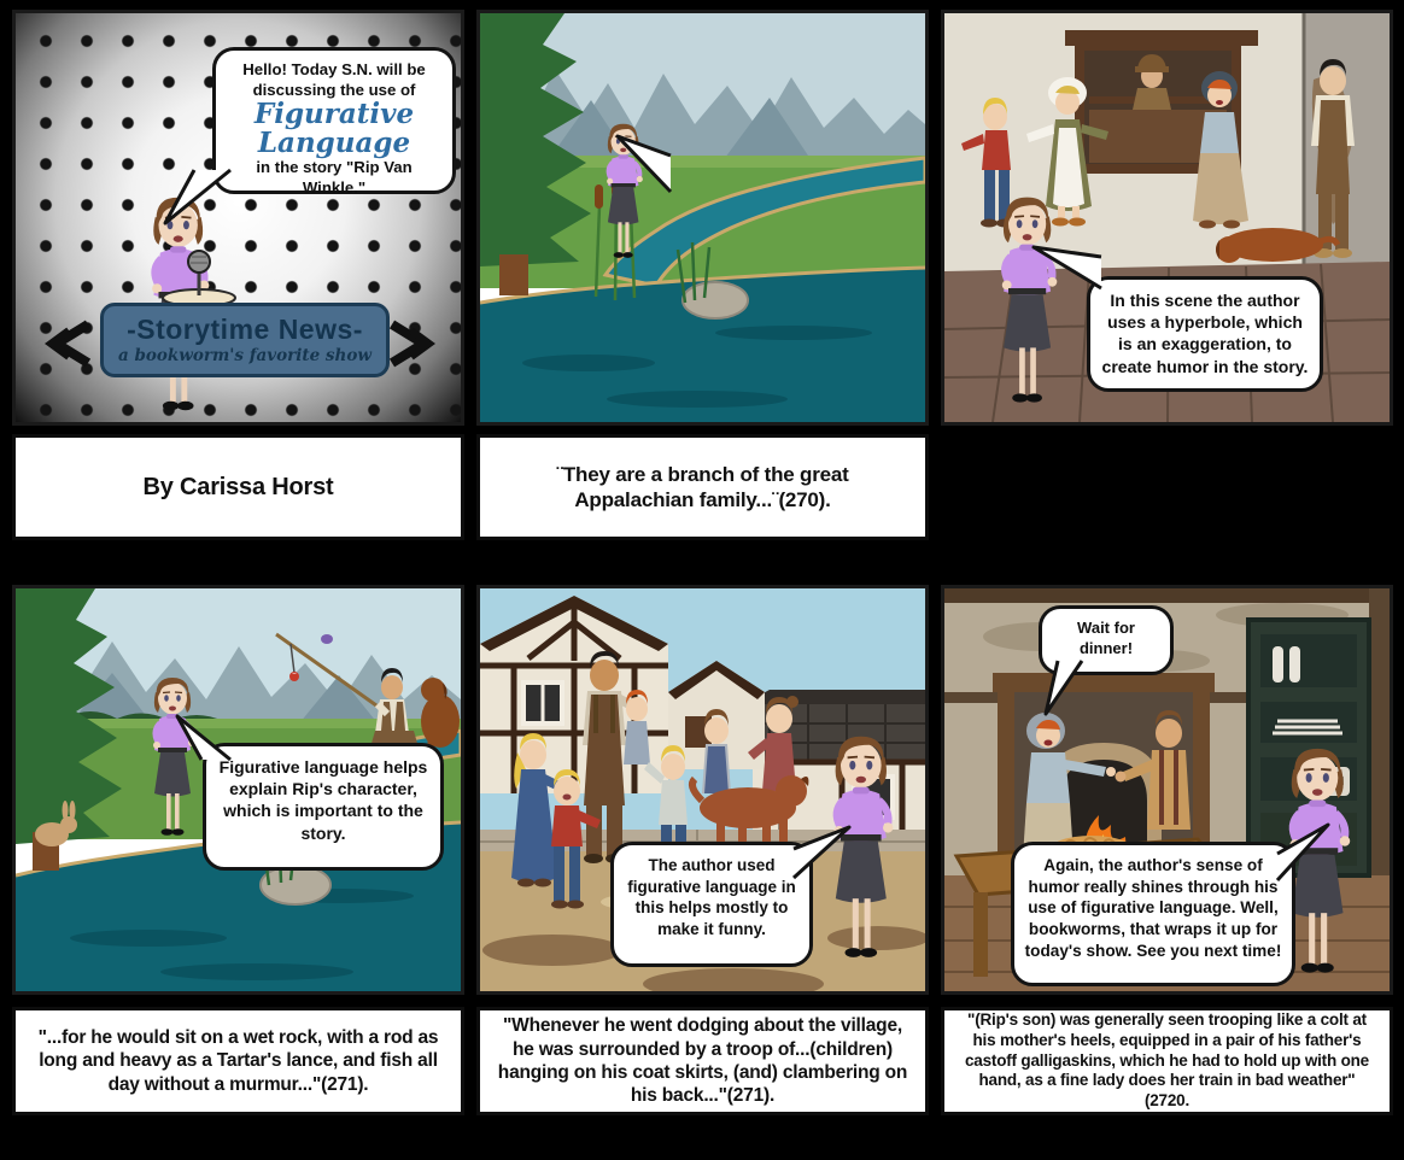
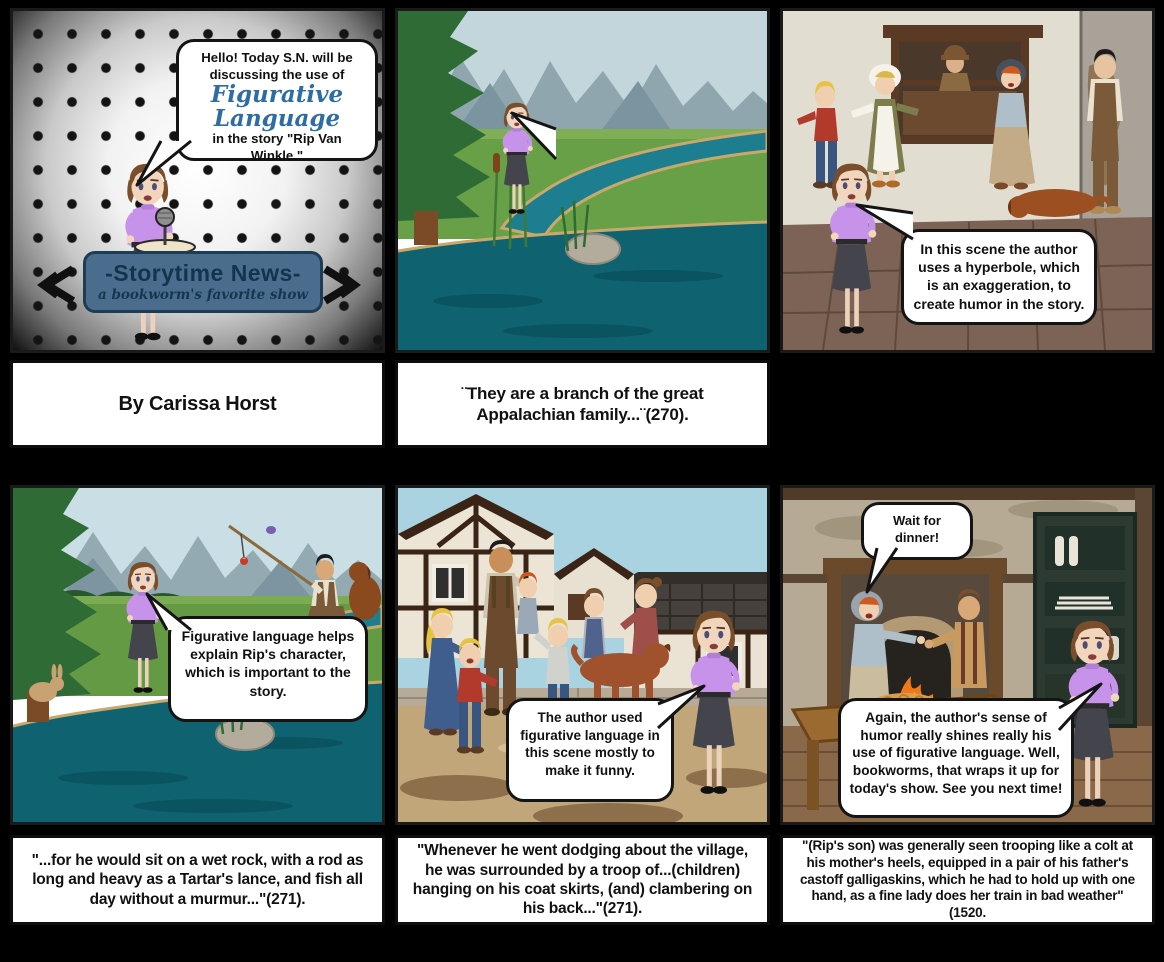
  Hello! Today S.N. will be
  discussing the use of
  Figurative
  Language
  in the story "Rip Van Winkle."
  -Storytime News-
  a bookworm's favorite show
  In this scene the author uses a hyperbole, which is an exaggeration, to create humor in the story.
  By Carissa Horst
  ¨They are a branch of the great Appalachian family...¨(270).
  Figurative language helps explain Rip's character, which is important to the story.
- The author used figurative language in this helps mostly to make it funny.
+ The author used figurative language in this scene mostly to make it funny.
  Wait for dinner!
- Again, the author's sense of humor really shines through his use of figurative language. Well, bookworms, that wraps it up for today's show. See you next time!
+ Again, the author's sense of humor really shines really his use of figurative language. Well, bookworms, that wraps it up for today's show. See you next time!
  "...for he would sit on a wet rock, with a rod as long and heavy as a Tartar's lance, and fish all day without a murmur..."(271).
  "Whenever he went dodging about the village, he was surrounded by a troop of...(children) hanging on his coat skirts, (and) clambering on his back..."(271).
- "(Rip's son) was generally seen trooping like a colt at his mother's heels, equipped in a pair of his father's castoff galligaskins, which he had to hold up with one hand, as a fine lady does her train in bad weather"(2720.
+ "(Rip's son) was generally seen trooping like a colt at his mother's heels, equipped in a pair of his father's castoff galligaskins, which he had to hold up with one hand, as a fine lady does her train in bad weather"(1520.
